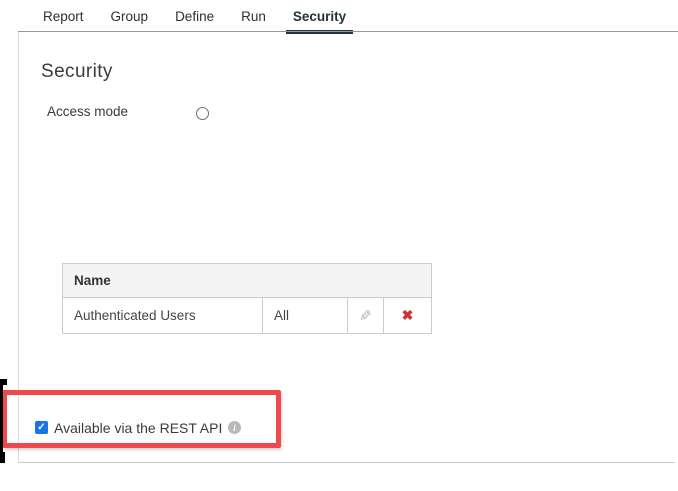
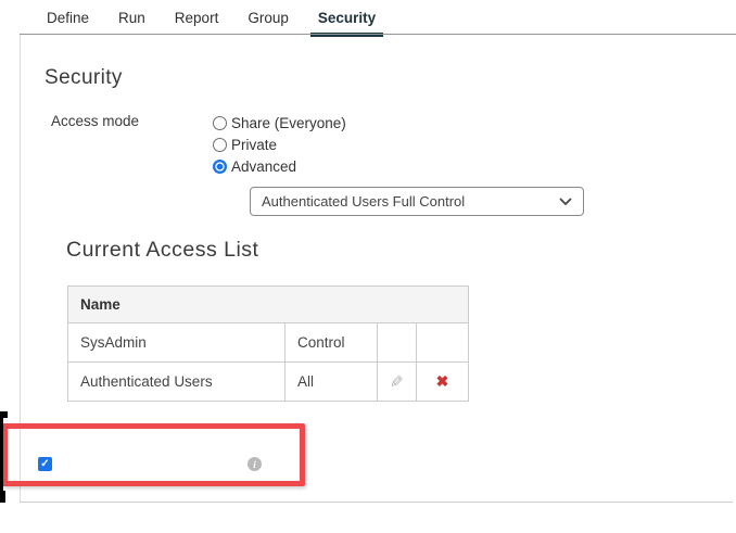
- Report
+ Define
- Group
+ Run
- Define
+ Report
- Run
+ Group
  Security
  Security
  Access mode
+ Share (Everyone)
+ Private
+ Advanced
+ Authenticated Users Full Control
+ Current Access List
  Name
+ SysAdmin	Control
  ✓
- Available via the REST API
  i
